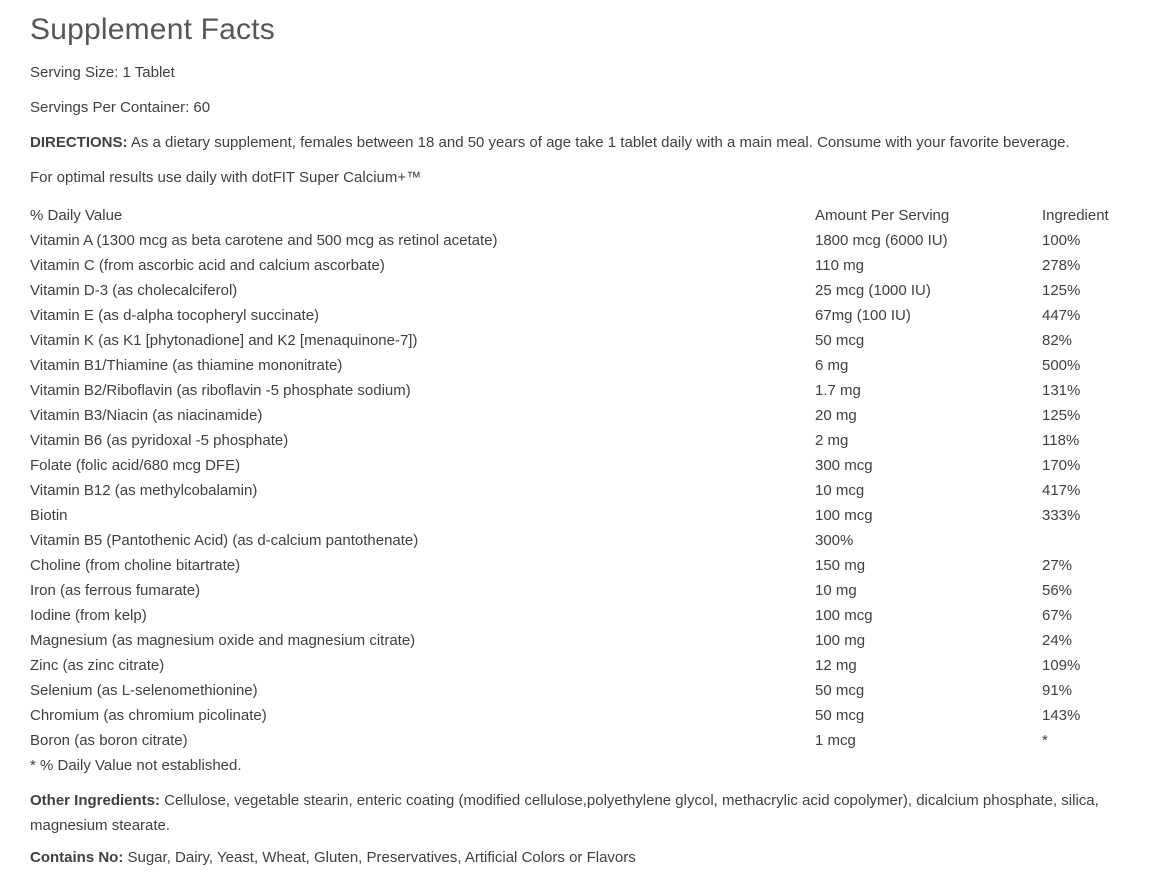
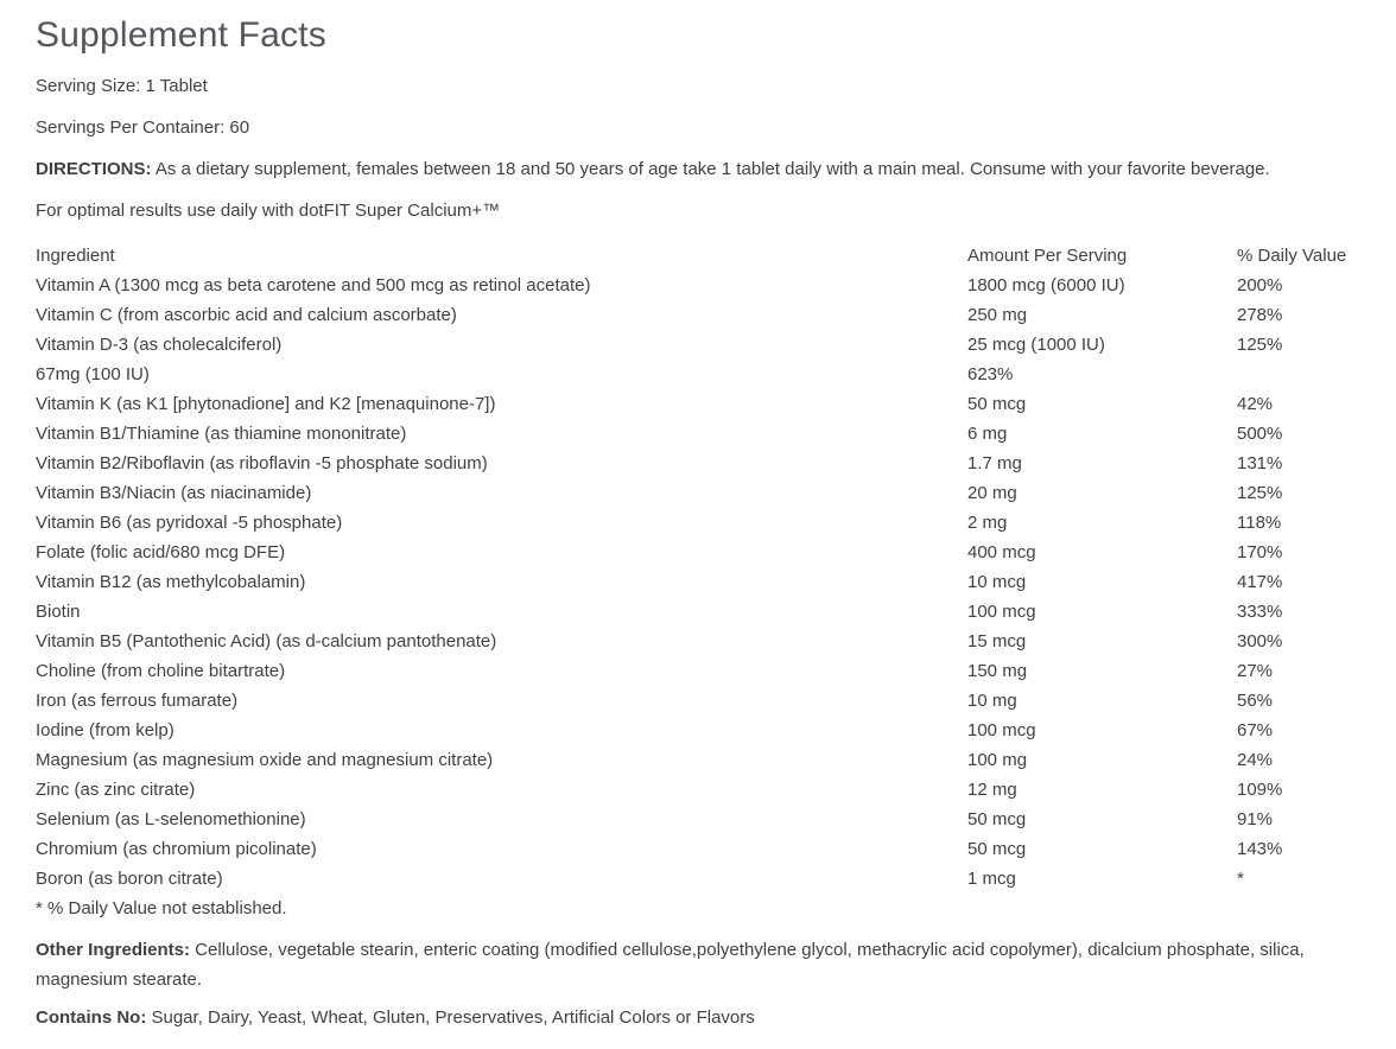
  Supplement Facts
  Serving Size: 1 Tablet
  Servings Per Container: 60
  DIRECTIONS: As a dietary supplement, females between 18 and 50 years of age take 1 tablet daily with a main meal. Consume with your favorite beverage.
  For optimal results use daily with dotFIT Super Calcium+™
- % Daily Value
+ Ingredient
  Amount Per Serving
- Ingredient
+ % Daily Value
  Vitamin A (1300 mcg as beta carotene and 500 mcg as retinol acetate)
  1800 mcg (6000 IU)
- 100%
+ 200%
  Vitamin C (from ascorbic acid and calcium ascorbate)
- 110 mg
+ 250 mg
  278%
  Vitamin D-3 (as cholecalciferol)
  25 mcg (1000 IU)
  125%
- Vitamin E (as d-alpha tocopheryl succinate)
  67mg (100 IU)
- 447%
+ 623%
  Vitamin K (as K1 [phytonadione] and K2 [menaquinone-7])
  50 mcg
- 82%
+ 42%
  Vitamin B1/Thiamine (as thiamine mononitrate)
  6 mg
  500%
  Vitamin B2/Riboflavin (as riboflavin -5 phosphate sodium)
  1.7 mg
  131%
  Vitamin B3/Niacin (as niacinamide)
  20 mg
  125%
  Vitamin B6 (as pyridoxal -5 phosphate)
  2 mg
  118%
  Folate (folic acid/680 mcg DFE)
- 300 mcg
+ 400 mcg
  170%
  Vitamin B12 (as methylcobalamin)
  10 mcg
  417%
  Biotin
  100 mcg
  333%
  Vitamin B5 (Pantothenic Acid) (as d-calcium pantothenate)
+ 15 mcg
  300%
  Choline (from choline bitartrate)
  150 mg
  27%
  Iron (as ferrous fumarate)
  10 mg
  56%
  Iodine (from kelp)
  100 mcg
  67%
  Magnesium (as magnesium oxide and magnesium citrate)
  100 mg
  24%
  Zinc (as zinc citrate)
  12 mg
  109%
  Selenium (as L-selenomethionine)
  50 mcg
  91%
  Chromium (as chromium picolinate)
  50 mcg
  143%
  Boron (as boron citrate)
  1 mcg
  *
  * % Daily Value not established.
  Other Ingredients: Cellulose, vegetable stearin, enteric coating (modified cellulose,polyethylene glycol, methacrylic acid copolymer), dicalcium phosphate, silica, magnesium stearate.
  Contains No: Sugar, Dairy, Yeast, Wheat, Gluten, Preservatives, Artificial Colors or Flavors
